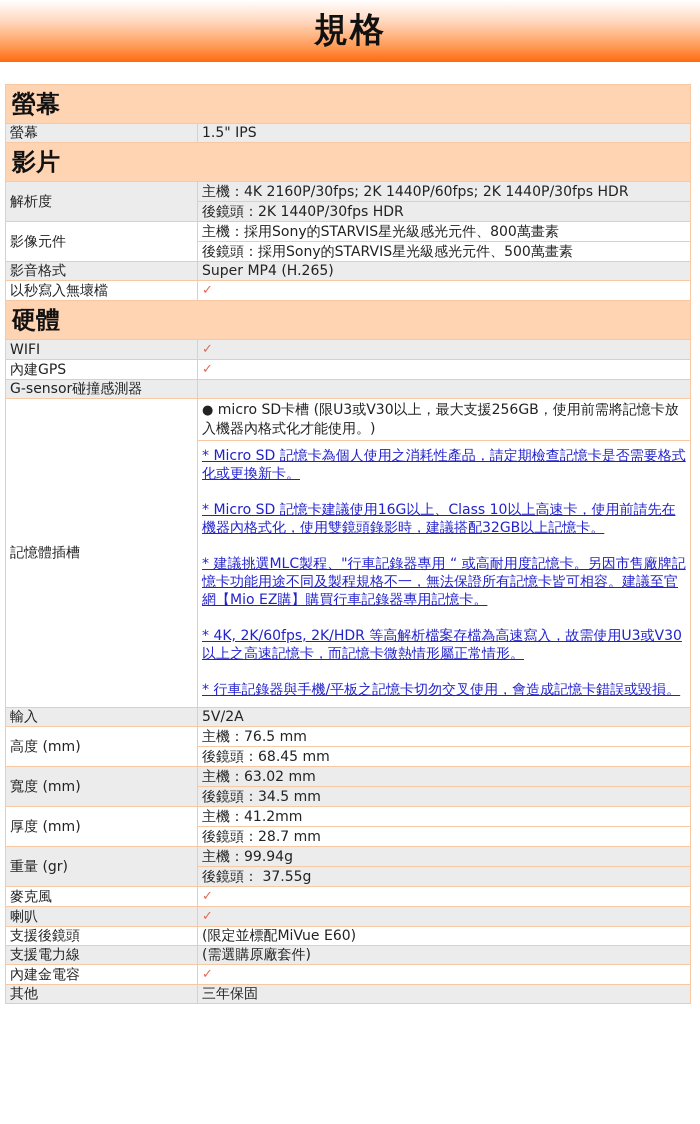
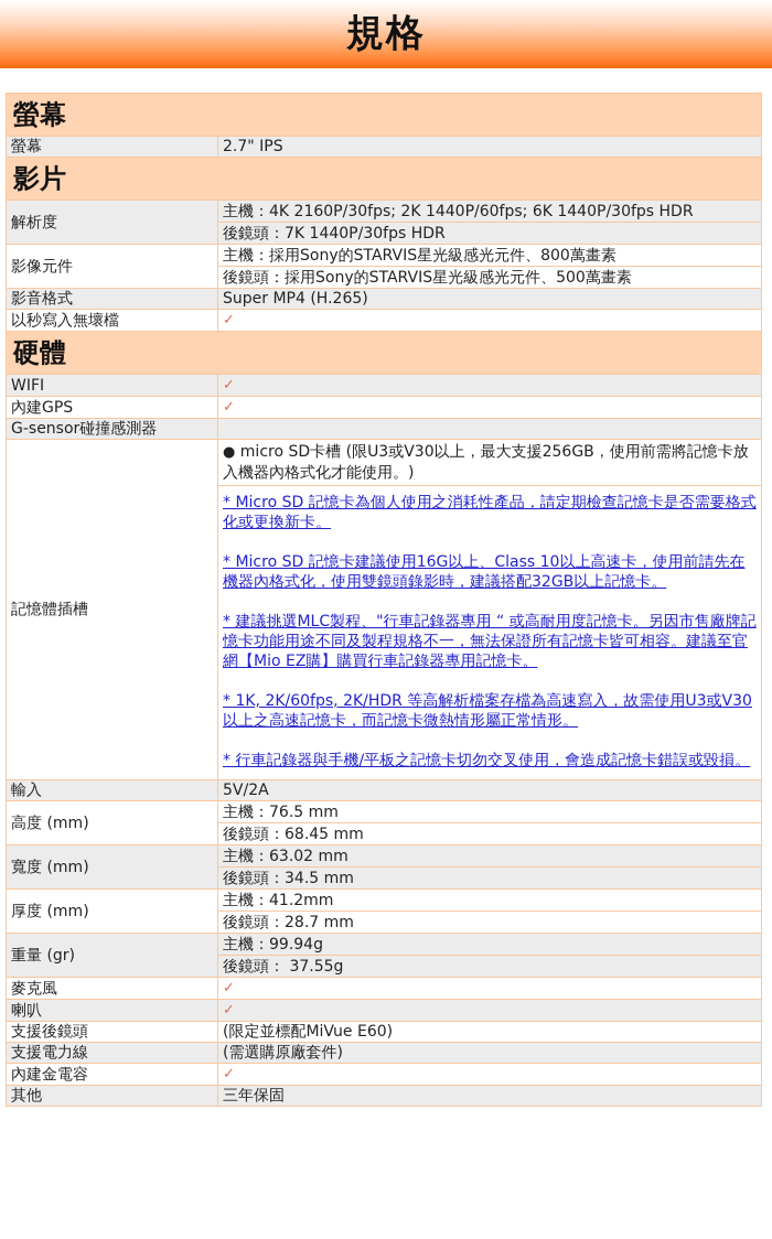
  規格
  螢幕
- 螢幕	1.5" IPS
+ 螢幕	2.7" IPS
  影片
- 解析度	主機：4K 2160P/30fps; 2K 1440P/60fps; 2K 1440P/30fps HDR
+ 解析度	主機：4K 2160P/30fps; 2K 1440P/60fps; 6K 1440P/30fps HDR
- 後鏡頭：2K 1440P/30fps HDR
+ 後鏡頭：7K 1440P/30fps HDR
  影像元件	主機：採用Sony的STARVIS星光級感光元件、800萬畫素
  後鏡頭：採用Sony的STARVIS星光級感光元件、500萬畫素
  影音格式	Super MP4 (H.265)
  以秒寫入無壞檔	✓
  硬體
  WIFI	✓
  內建GPS	✓
  G-sensor碰撞感測器
  記憶體插槽	● micro SD卡槽 (限U3或V30以上，最大支援256GB，使用前需將記憶卡放入機器內格式化才能使用。)
- * Micro SD 記憶卡為個人使用之消耗性產品，請定期檢查記憶卡是否需要格式化或更換新卡。 * Micro SD 記憶卡建議使用16G以上、Class 10以上高速卡，使用前請先在機器內格式化，使用雙鏡頭錄影時，建議搭配32GB以上記憶卡。 * 建議挑選MLC製程、"行車記錄器專用 “ 或高耐用度記憶卡。另因市售廠牌記憶卡功能用途不同及製程規格不一，無法保證所有記憶卡皆可相容。建議至官網【Mio EZ購】購買行車記錄器專用記憶卡。 * 4K, 2K/60fps, 2K/HDR 等高解析檔案存檔為高速寫入，故需使用U3或V30以上之高速記憶卡，而記憶卡微熱情形屬正常情形。 * 行車記錄器與手機/平板之記憶卡切勿交叉使用，會造成記憶卡錯誤或毀損。
+ * Micro SD 記憶卡為個人使用之消耗性產品，請定期檢查記憶卡是否需要格式化或更換新卡。 * Micro SD 記憶卡建議使用16G以上、Class 10以上高速卡，使用前請先在機器內格式化，使用雙鏡頭錄影時，建議搭配32GB以上記憶卡。 * 建議挑選MLC製程、"行車記錄器專用 “ 或高耐用度記憶卡。另因市售廠牌記憶卡功能用途不同及製程規格不一，無法保證所有記憶卡皆可相容。建議至官網【Mio EZ購】購買行車記錄器專用記憶卡。 * 1K, 2K/60fps, 2K/HDR 等高解析檔案存檔為高速寫入，故需使用U3或V30以上之高速記憶卡，而記憶卡微熱情形屬正常情形。 * 行車記錄器與手機/平板之記憶卡切勿交叉使用，會造成記憶卡錯誤或毀損。
  輸入	5V/2A
  高度 (mm)	主機：76.5 mm
  後鏡頭：68.45 mm
  寬度 (mm)	主機：63.02 mm
  後鏡頭：34.5 mm
  厚度 (mm)	主機：41.2mm
  後鏡頭：28.7 mm
  重量 (gr)	主機：99.94g
  後鏡頭： 37.55g
  麥克風	✓
  喇叭	✓
  支援後鏡頭	(限定並標配MiVue E60)
  支援電力線	(需選購原廠套件)
  內建金電容	✓
  其他	三年保固
